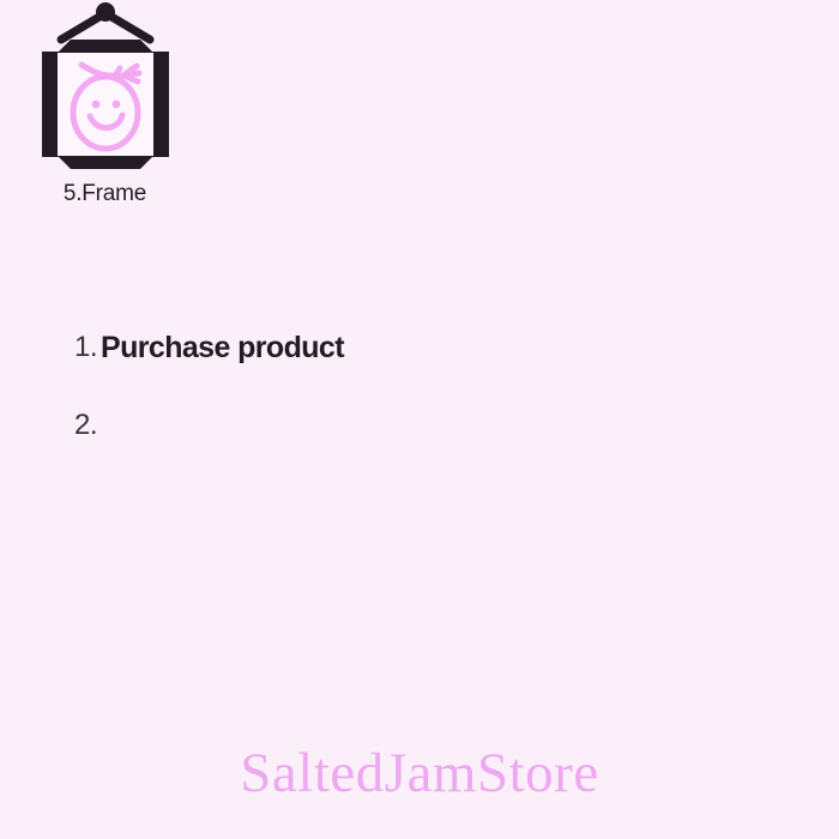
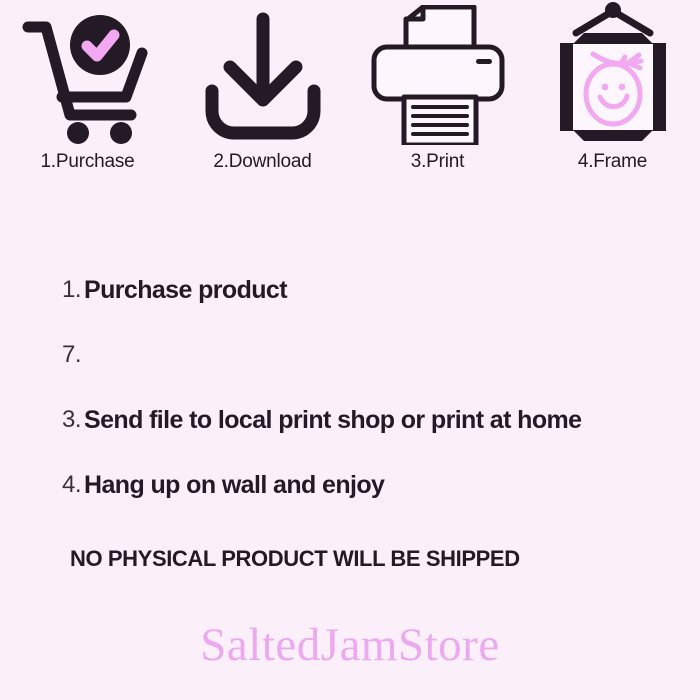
+ 1.Purchase
+ 2.Download
+ 3.Print
- 5.Frame
+ 4.Frame
  1.
  Purchase product
- 2.
+ 7.
+ 3.
+ Send file to local print shop or print at home
+ 4.
+ Hang up on wall and enjoy
+ NO PHYSICAL PRODUCT WILL BE SHIPPED
  SaltedJamStore
